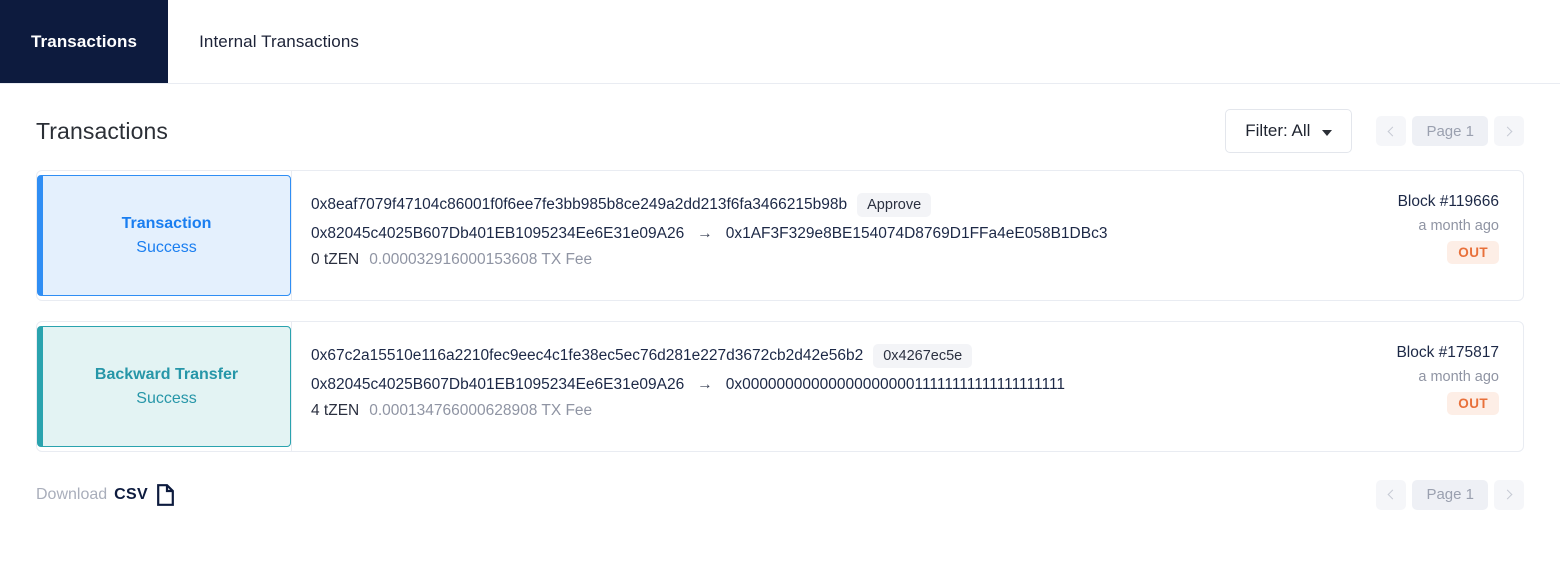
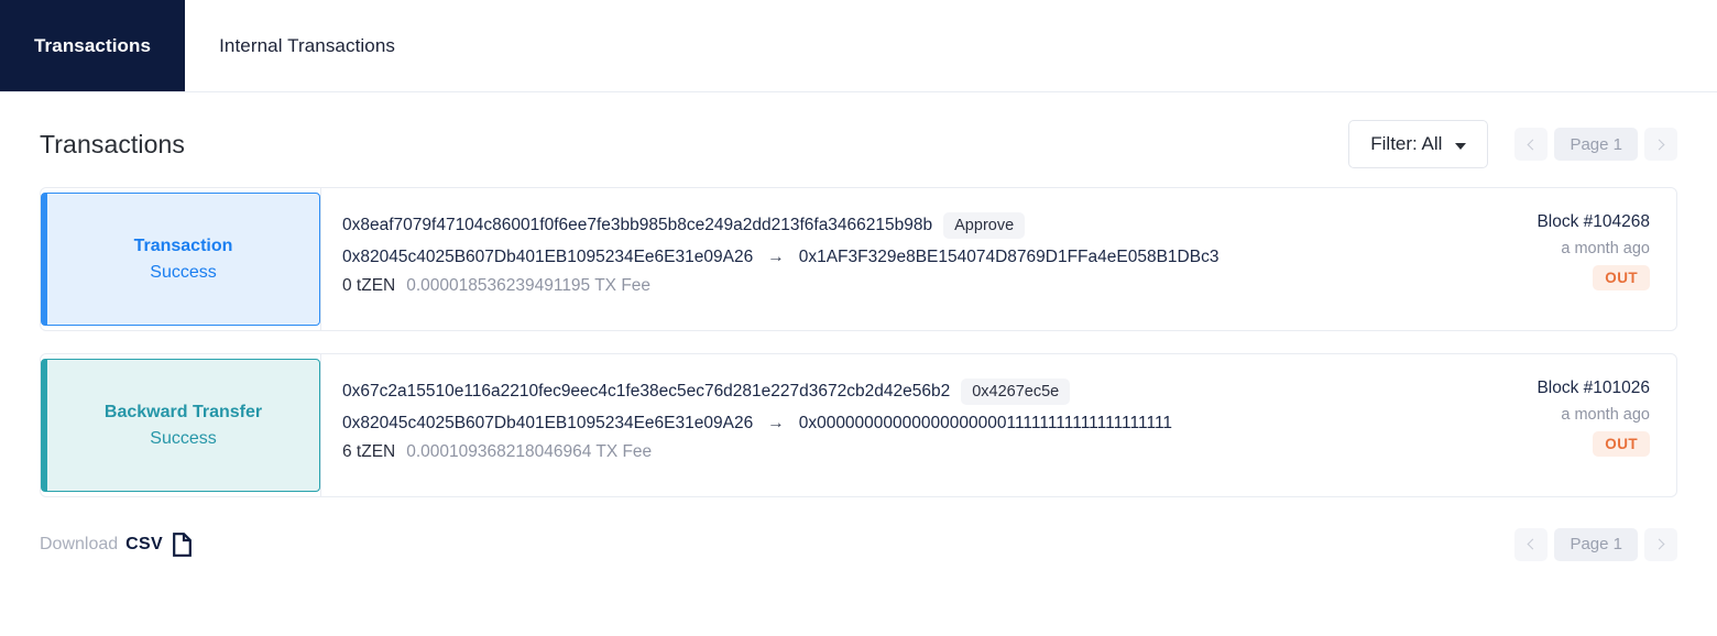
  Transactions
  Internal Transactions
  Transactions
  Filter: All
  Page 1
  Transaction
  Success
  0x8eaf7079f47104c86001f0f6ee7fe3bb985b8ce249a2dd213f6fa3466215b98b
  Approve
  0x82045c4025B607Db401EB1095234Ee6E31e09A26
  →
  0x1AF3F329e8BE154074D8769D1FFa4eE058B1DBc3
  0 tZEN
- 0.000032916000153608 TX Fee
+ 0.000018536239491195 TX Fee
- Block #119666
+ Block #104268
  a month ago
  OUT
  Backward Transfer
  Success
  0x67c2a15510e116a2210fec9eec4c1fe38ec5ec76d281e227d3672cb2d42e56b2
  0x4267ec5e
  0x82045c4025B607Db401EB1095234Ee6E31e09A26
  →
  0x0000000000000000000011111111111111111111
- 4 tZEN
+ 6 tZEN
- 0.000134766000628908 TX Fee
+ 0.000109368218046964 TX Fee
- Block #175817
+ Block #101026
  a month ago
  OUT
  Download
  CSV
  Page 1
